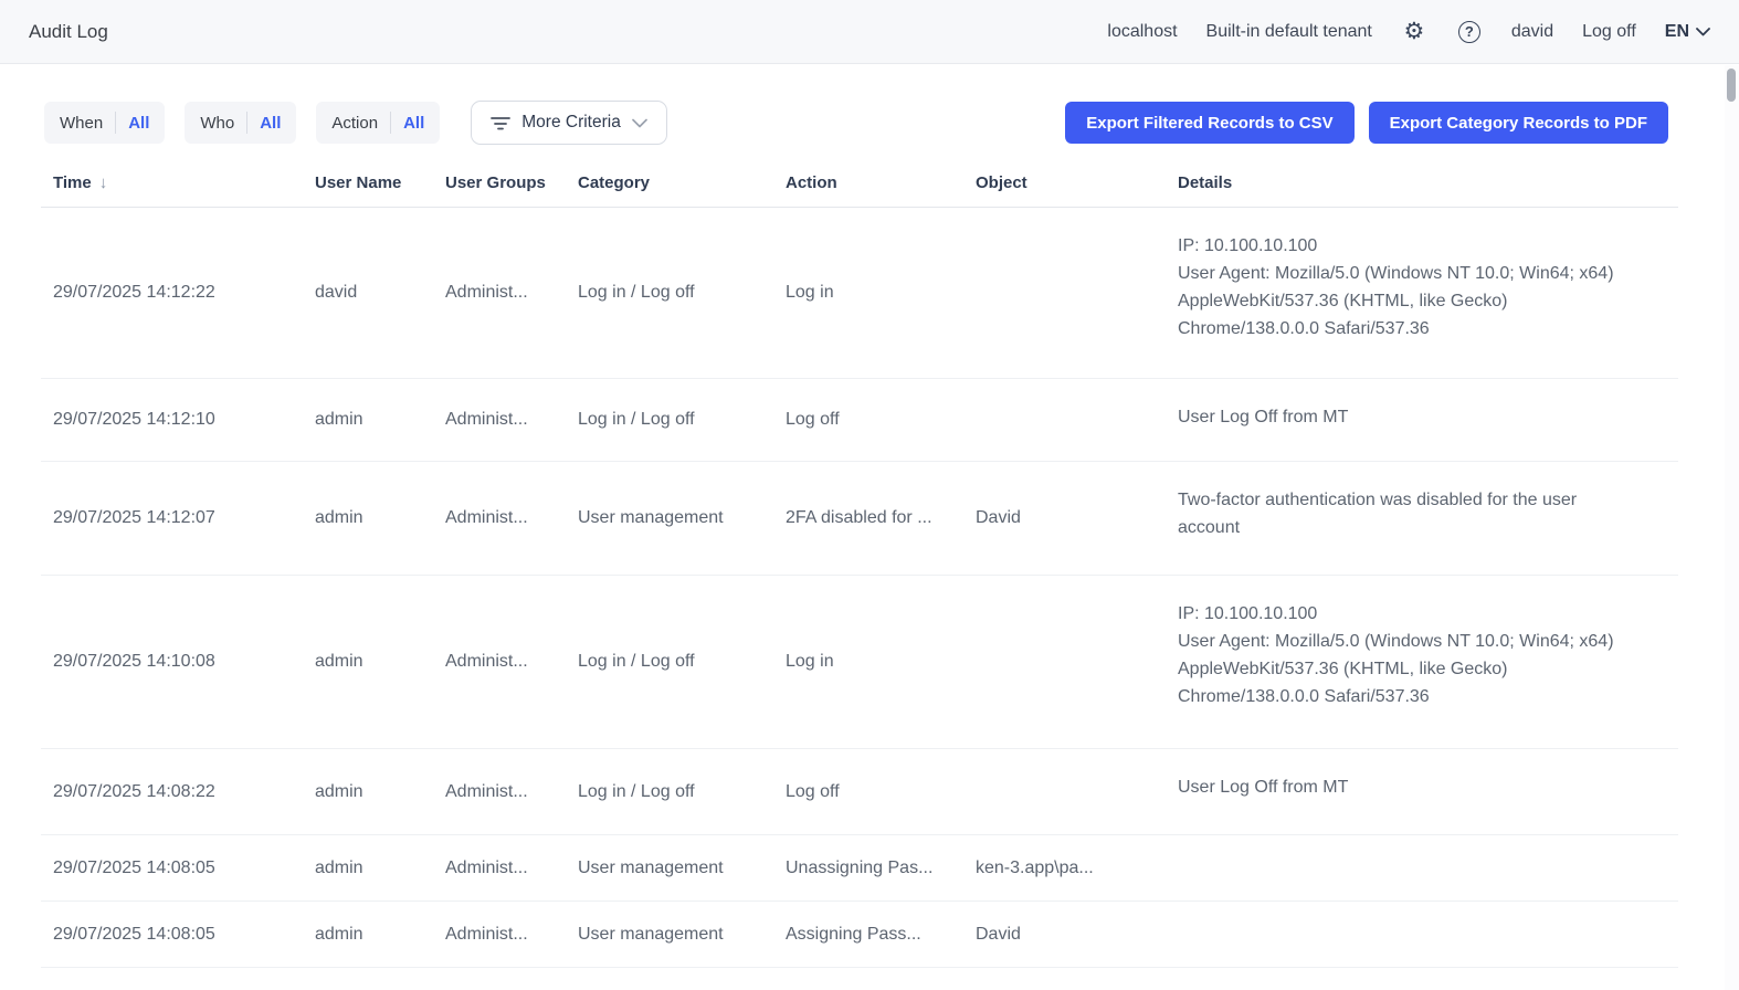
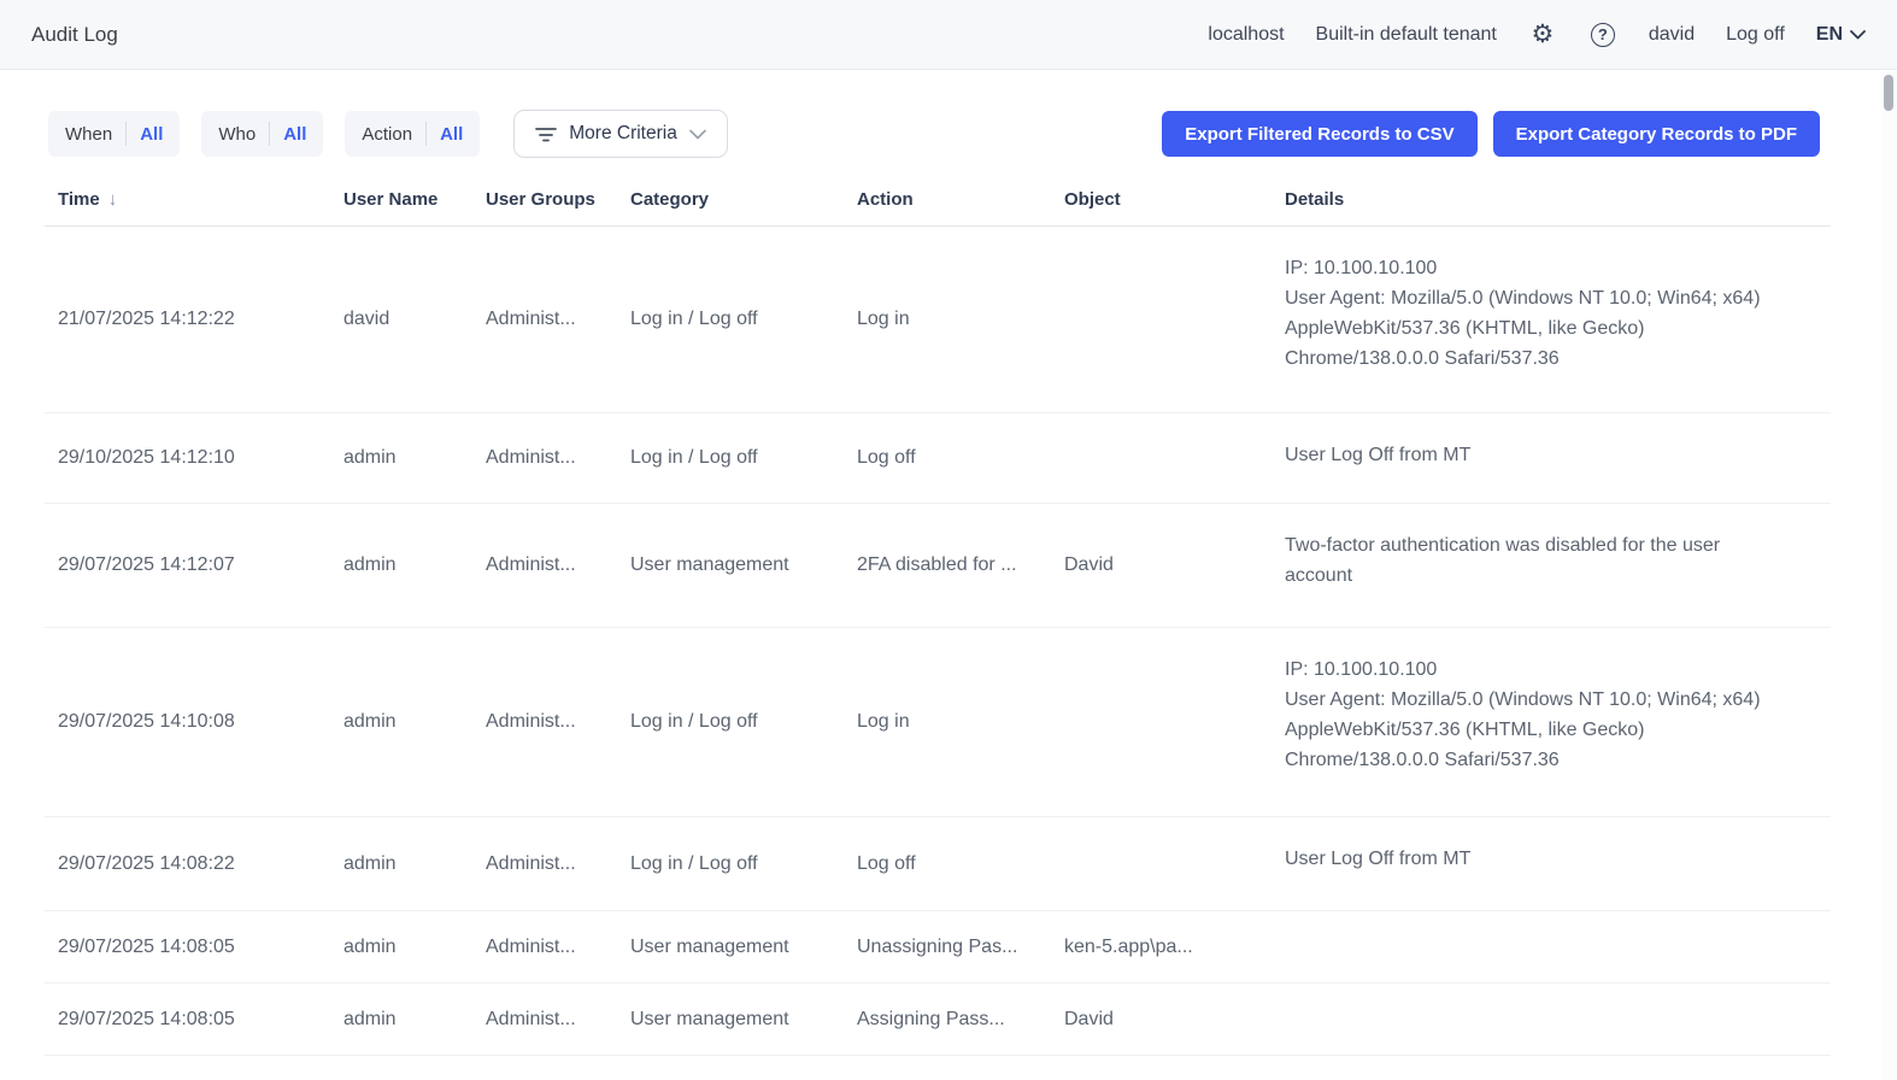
  Audit Log
  localhost
  Built-in default tenant
  ⚙
  ?
  david
  Log off
  EN
  When
  All
  Who
  All
  Action
  All
  More Criteria
  Export Filtered Records to CSV
  Export Category Records to PDF
  Time
  ↓
  User Name
  User Groups
  Category
  Action
  Object
  Details
- 29/07/2025 14:12:22
+ 21/07/2025 14:12:22
  david
  Administ...
  Log in / Log off
  Log in
  IP: 10.100.10.100
  User Agent: Mozilla/5.0 (Windows NT 10.0; Win64; x64)
  AppleWebKit/537.36 (KHTML, like Gecko)
  Chrome/138.0.0.0 Safari/537.36
- 29/07/2025 14:12:10
+ 29/10/2025 14:12:10
  admin
  Administ...
  Log in / Log off
  Log off
  User Log Off from MT
  29/07/2025 14:12:07
  admin
  Administ...
  User management
  2FA disabled for ...
  David
  Two-factor authentication was disabled for the user
  account
  29/07/2025 14:10:08
  admin
  Administ...
  Log in / Log off
  Log in
  IP: 10.100.10.100
  User Agent: Mozilla/5.0 (Windows NT 10.0; Win64; x64)
  AppleWebKit/537.36 (KHTML, like Gecko)
  Chrome/138.0.0.0 Safari/537.36
  29/07/2025 14:08:22
  admin
  Administ...
  Log in / Log off
  Log off
  User Log Off from MT
  29/07/2025 14:08:05
  admin
  Administ...
  User management
  Unassigning Pas...
- ken-3.app\pa...
+ ken-5.app\pa...
  29/07/2025 14:08:05
  admin
  Administ...
  User management
  Assigning Pass...
  David
